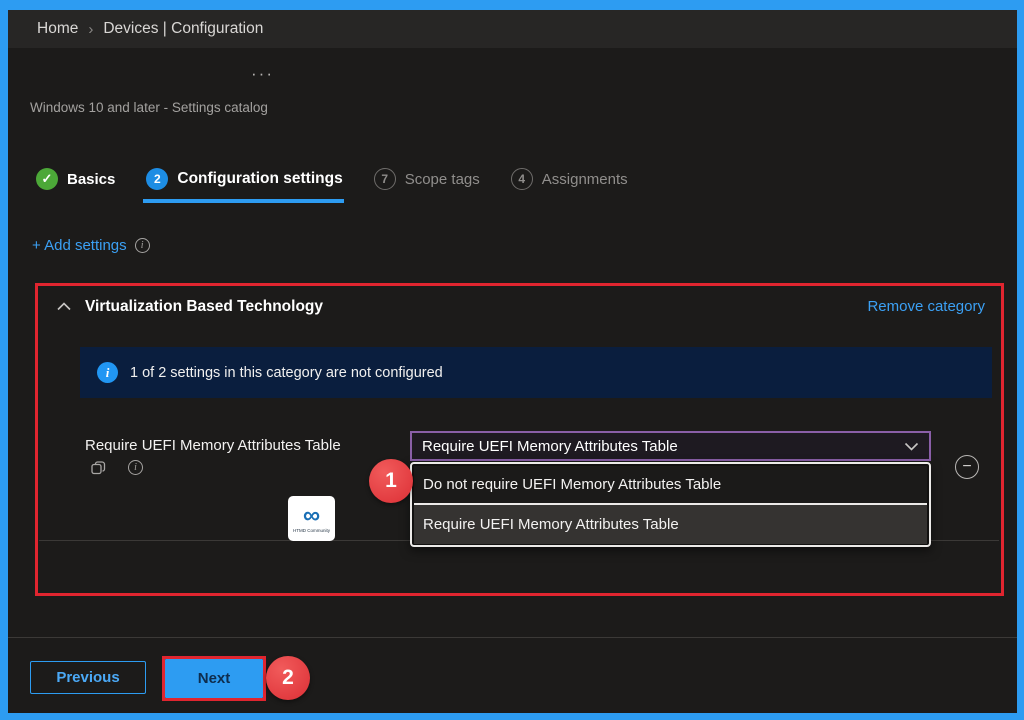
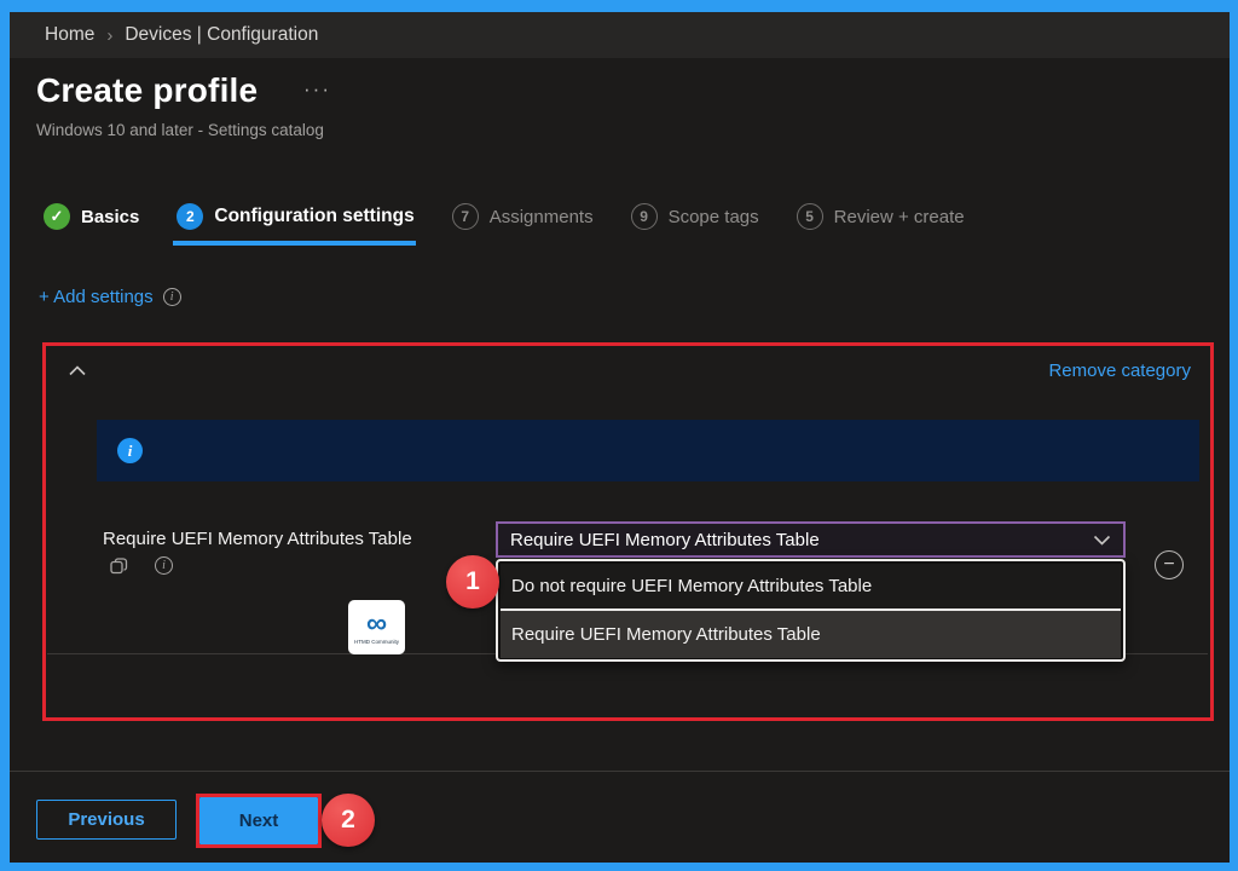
  Home
  ›
  Devices | Configuration
+ Create profile
  ···
  Windows 10 and later - Settings catalog
  ✓
  Basics
  2
  Configuration settings
  7
- Scope tags
+ Assignments
- 4
+ 9
- Assignments
+ Scope tags
+ 5
+ Review + create
  + Add settings
  i
- Virtualization Based Technology
  Remove category
  i
- 1 of 2 settings in this category are not configured
  Require UEFI Memory Attributes Table
  i
  Require UEFI Memory Attributes Table
  Do not require UEFI Memory Attributes Table
  Require UEFI Memory Attributes Table
  −
  ∞
  1
  2
  Previous
  Next
